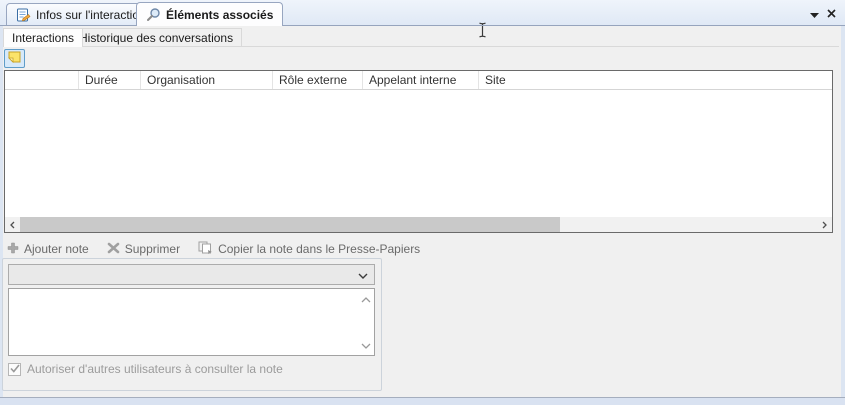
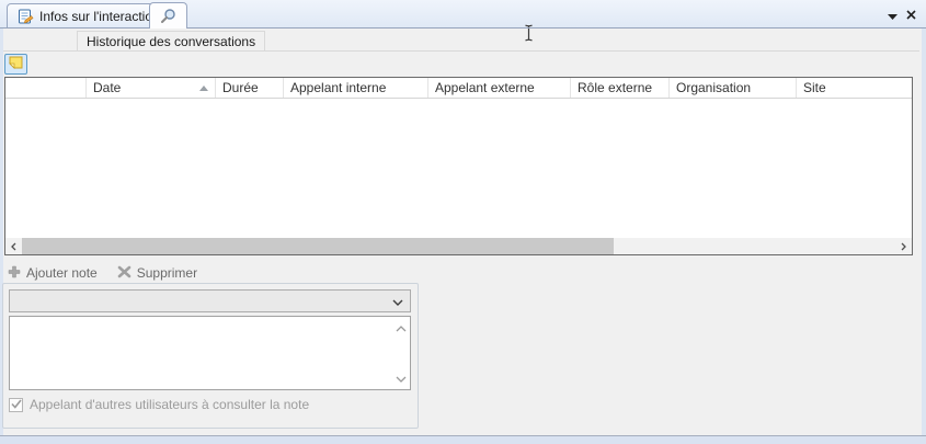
  Infos sur l'interacti
- Éléments associés
- Interactions
  Historique des conversations
+ Date
  Durée
- Organisation
+ Appelant interne
+ Appelant externe
  Rôle externe
- Appelant interne
+ Organisation
  Site
  Ajouter note
  Supprimer
- Copier la note dans le Presse-Papiers
- Autoriser d'autres utilisateurs à consulter la note
+ Appelant d'autres utilisateurs à consulter la note
